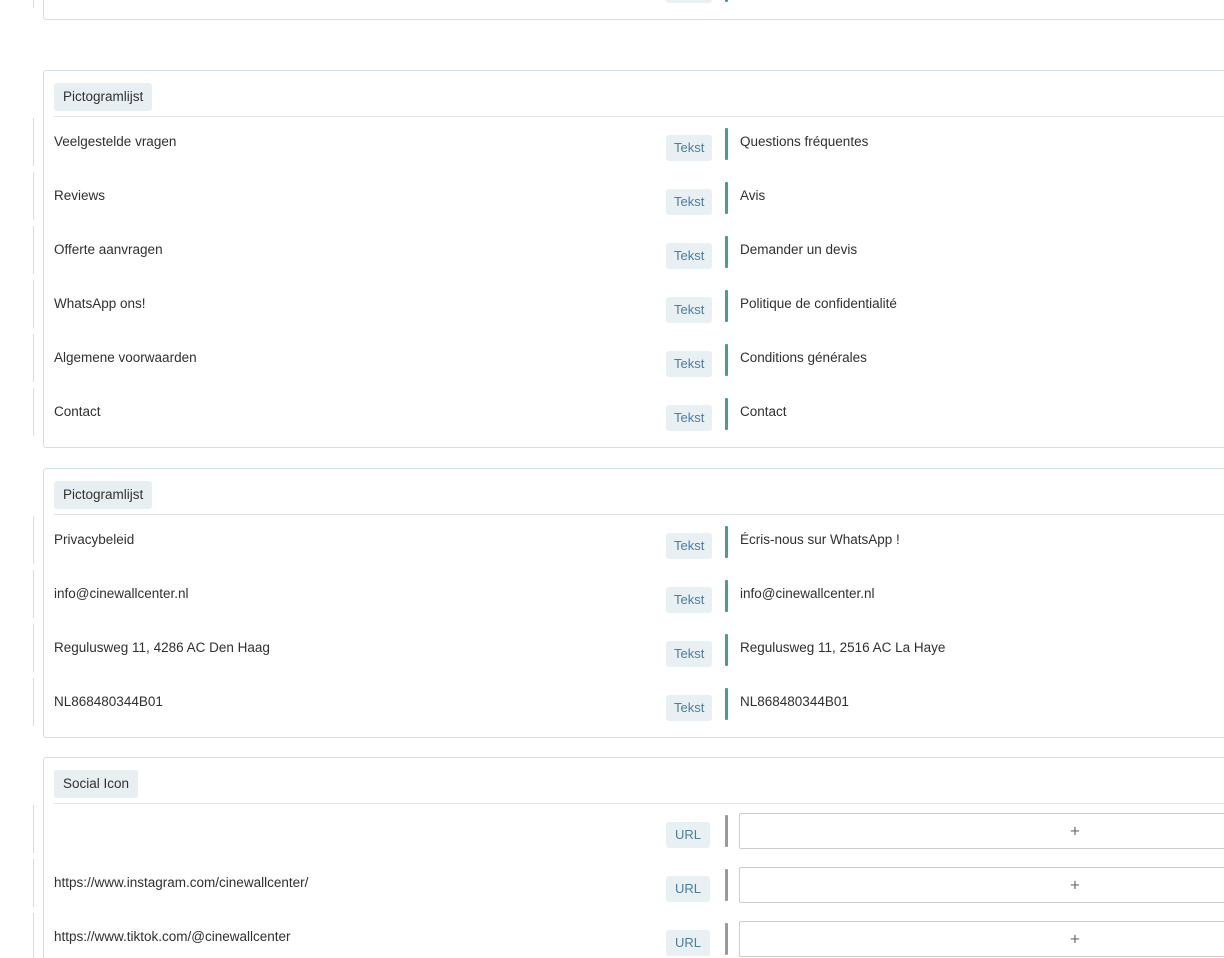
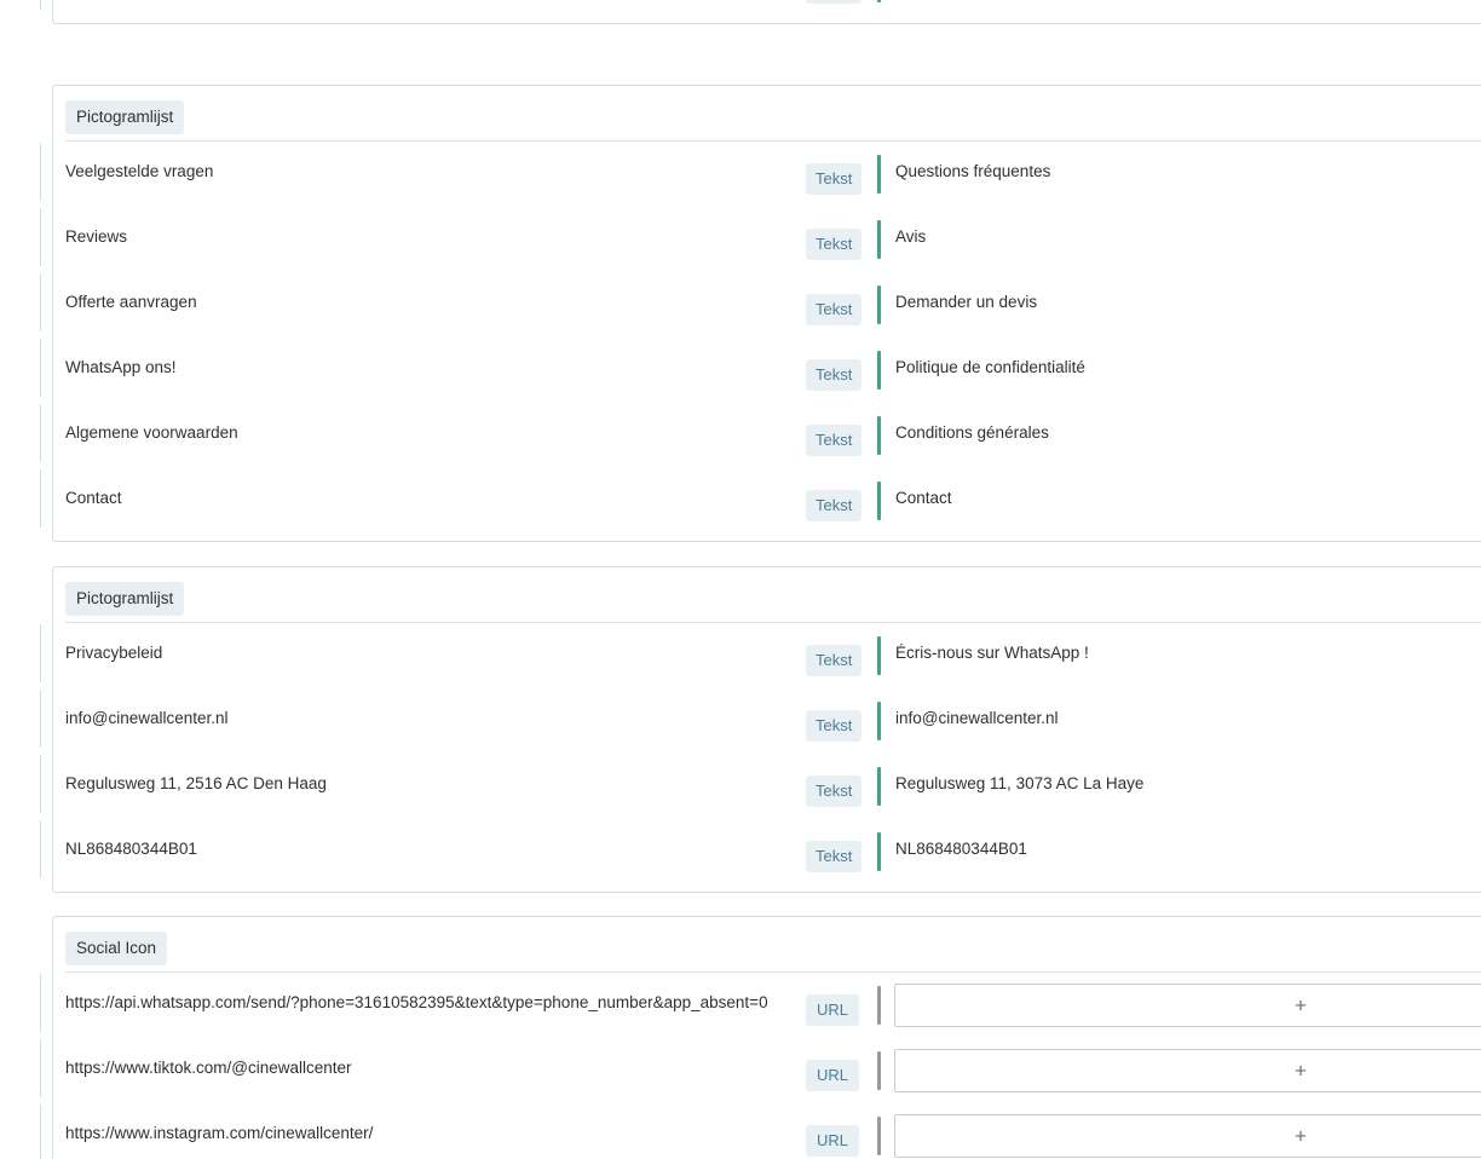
  Pictogramlijst
  Veelgestelde vragen
  Tekst
  Questions fréquentes
  Reviews
  Tekst
  Avis
  Offerte aanvragen
  Tekst
  Demander un devis
  WhatsApp ons!
  Tekst
  Politique de confidentialité
  Algemene voorwaarden
  Tekst
  Conditions générales
  Contact
  Tekst
  Contact
  Pictogramlijst
  Privacybeleid
  Tekst
  Écris-nous sur WhatsApp !
  info@cinewallcenter.nl
  Tekst
  info@cinewallcenter.nl
- Regulusweg 11, 4286 AC Den Haag
+ Regulusweg 11, 2516 AC Den Haag
  Tekst
- Regulusweg 11, 2516 AC La Haye
+ Regulusweg 11, 3073 AC La Haye
  NL868480344B01
  Tekst
  NL868480344B01
  Social Icon
+ https://api.whatsapp.com/send/?phone=31610582395&text&type=phone_number&app_absent=0
  URL
  +
- https://www.instagram.com/cinewallcenter/
+ https://www.tiktok.com/@cinewallcenter
  URL
  +
- https://www.tiktok.com/@cinewallcenter
+ https://www.instagram.com/cinewallcenter/
  URL
  +
